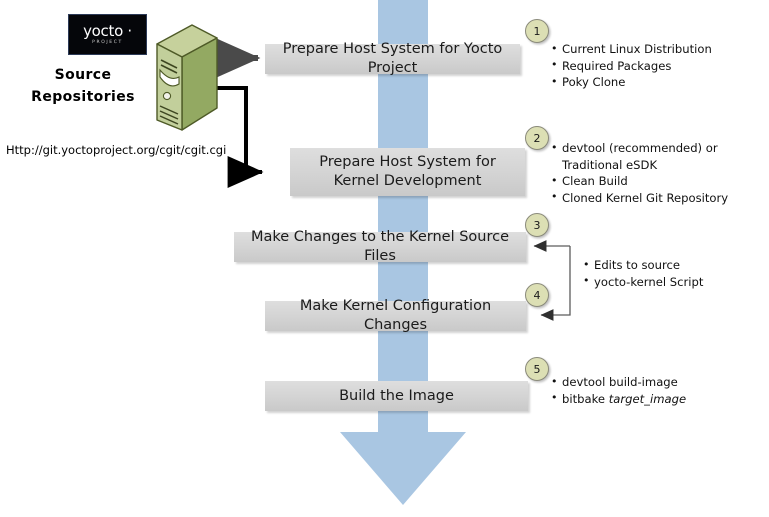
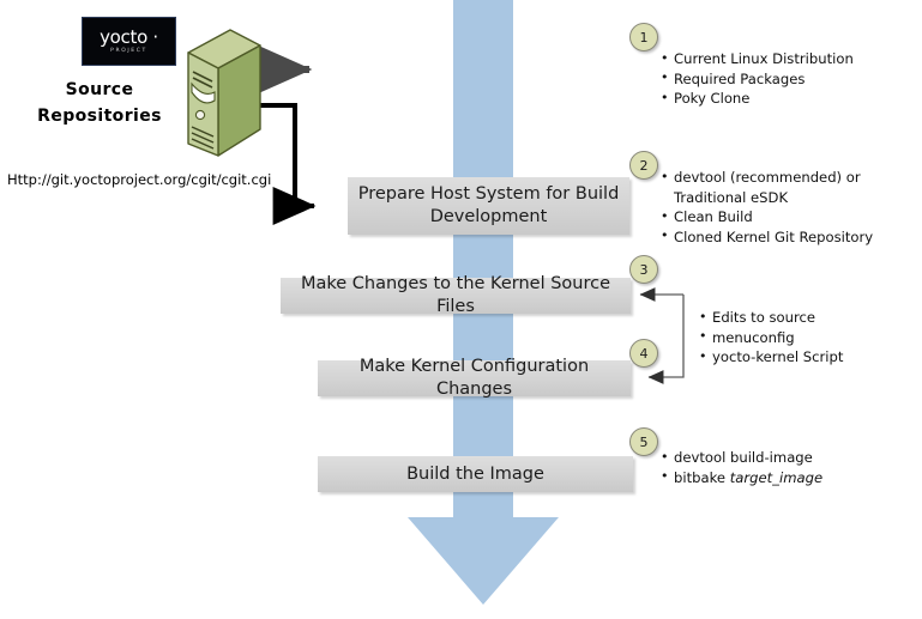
  yocto ·
  Source
  Repositories
  Http://git.yoctoproject.org/cgit/cgit.cgi
- Prepare Host System for Yocto Project
- Prepare Host System for Kernel Development
+ Prepare Host System for Build Development
  Make Changes to the Kernel Source Files
  Make Kernel Configuration Changes
  Build the Image
  1
  2
  3
  4
  5
  Current Linux Distribution
  Required Packages
  Poky Clone
  devtool (recommended) or
  Traditional eSDK
  Clean Build
  Cloned Kernel Git Repository
  Edits to source
+ menuconfig
  yocto-kernel Script
  devtool build-image
  bitbake target_image
